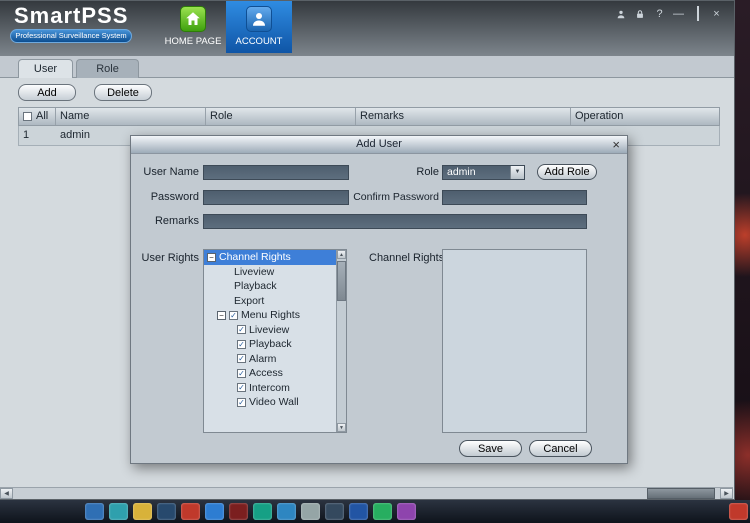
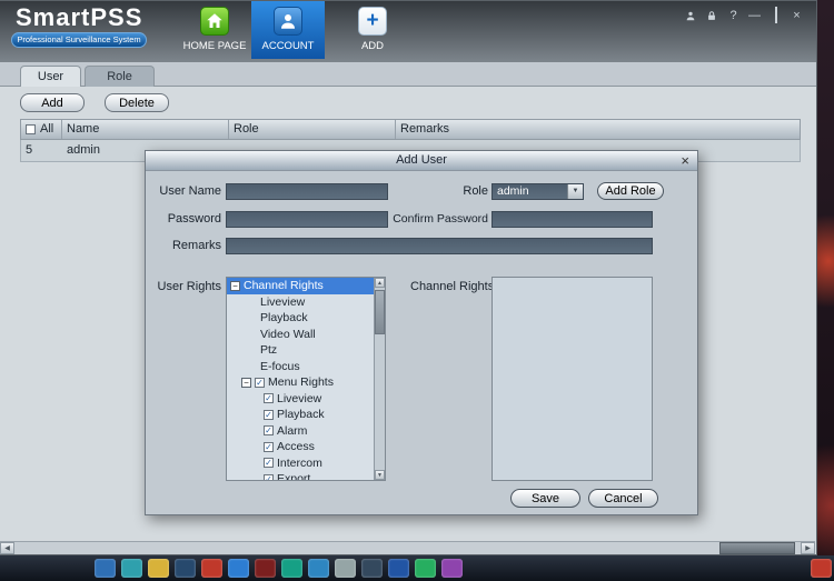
  SmartPSS
  Professional Surveillance System
  HOME PAGE
  ACCOUNT
+ +
+ ADD
  ?
  —
  ×
  User
  Role
  Add
  Delete
  All
  Name
  Role
  Remarks
- Operation
- 1
+ 5
  admin
  Add User
  ×
  User Name
  Role
  admin
  Add Role
  Password
  Confirm Password
  Remarks
  User Rights
  −
  Channel Rights
  Liveview
  Playback
- Export
+ Video Wall
+ Ptz
+ E-focus
  −
  ✓
  Menu Rights
  ✓
  Liveview
  ✓
  Playback
  ✓
  Alarm
  ✓
  Access
  ✓
  Intercom
  ✓
- Video Wall
+ Export
  Channel Right
  Save
  Cancel
